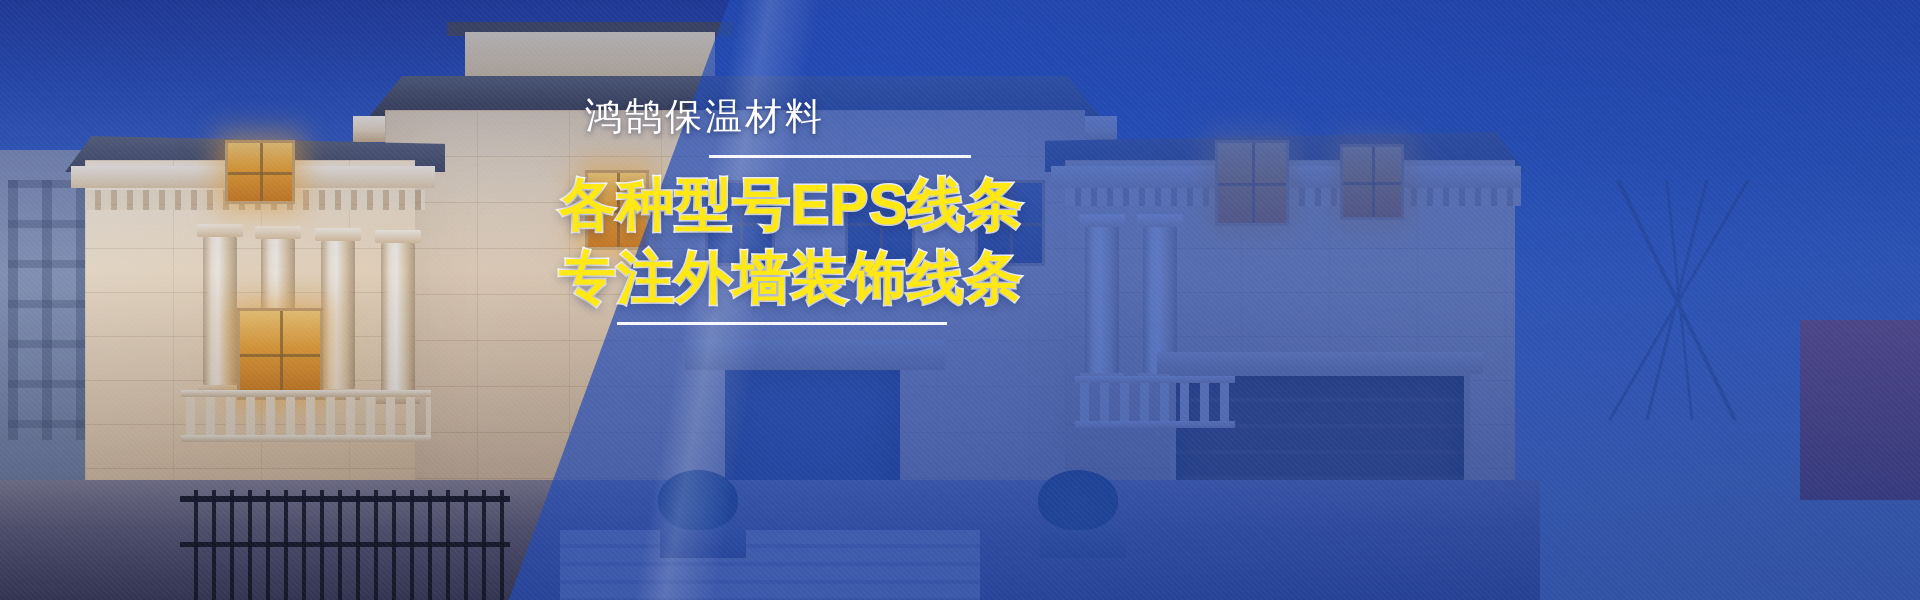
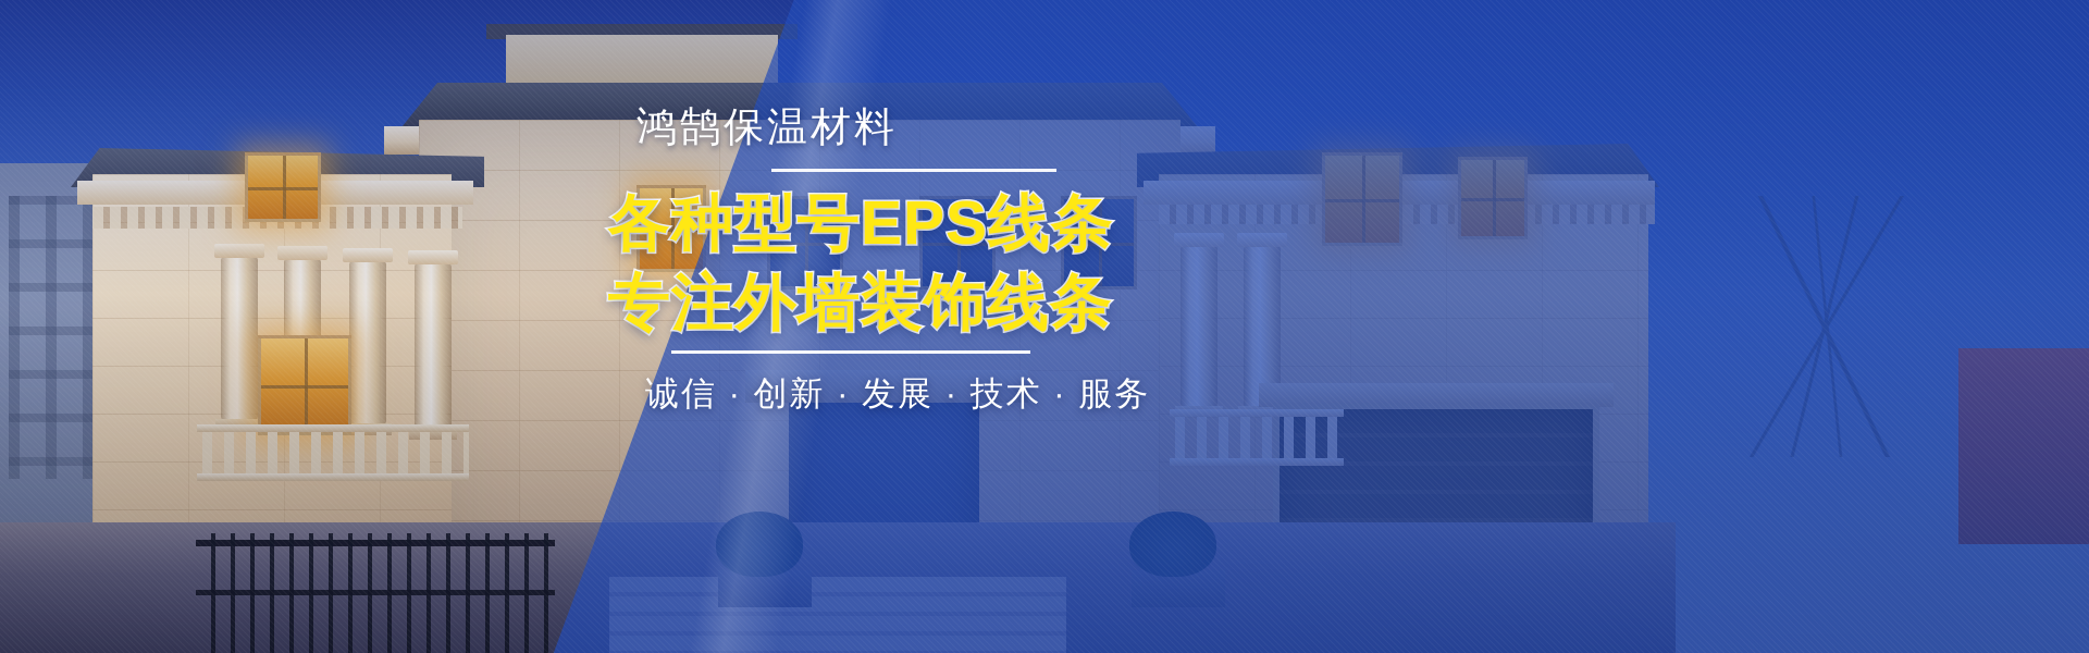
  鸿鹄保温材料
  各种型号EPS线条
  专注外墙装饰线条
+ 诚信 · 创新 · 发展 · 技术 · 服务
